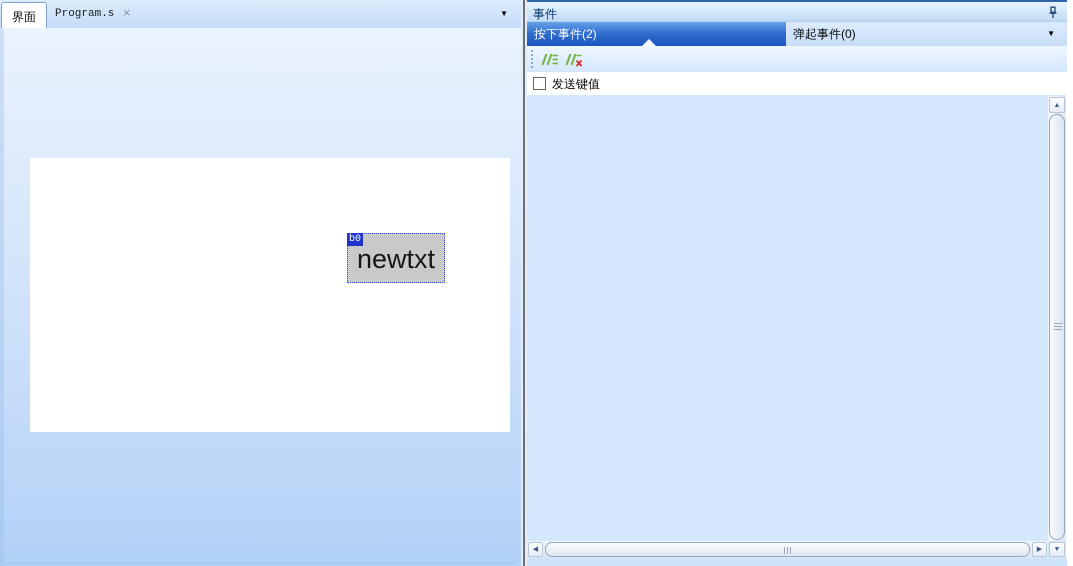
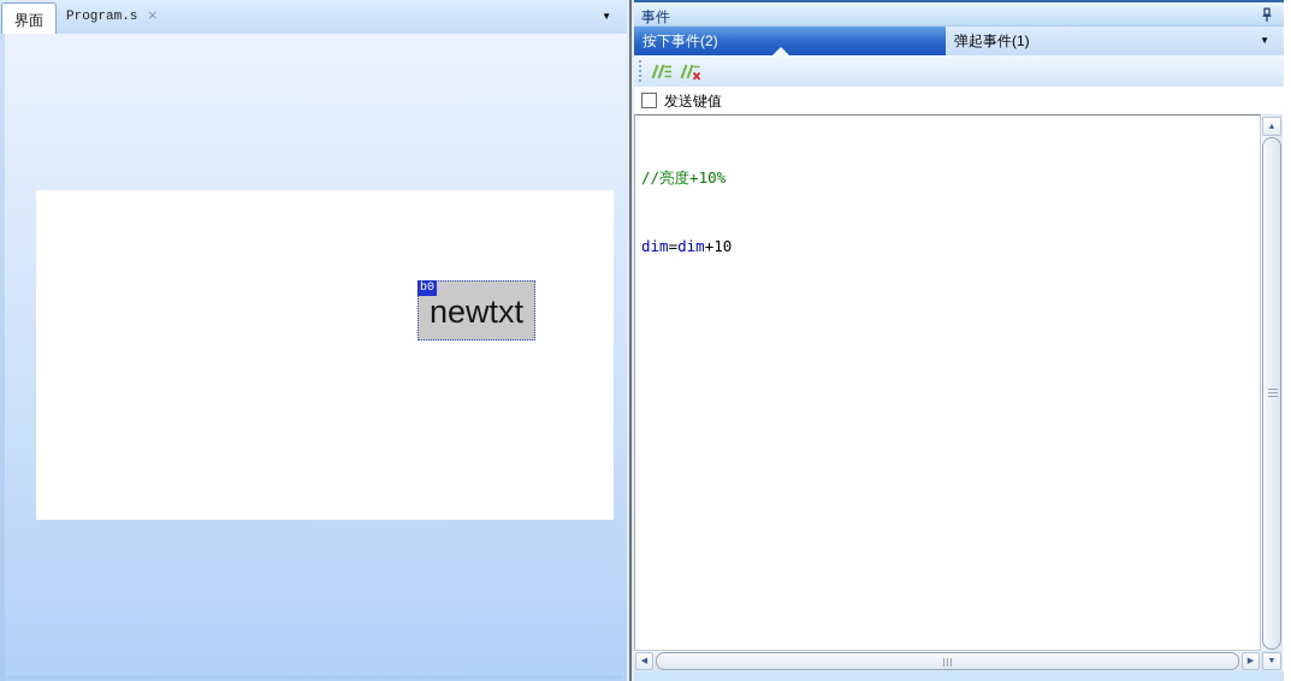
  界面
  Program.s
  ×
  ▼
  newtxt
  b0
  事件
  按下事件(2)
- 弹起事件(0)
+ 弹起事件(1)
  ▼
  发送键值
+ //亮度+10%
+ dim=dim+10
